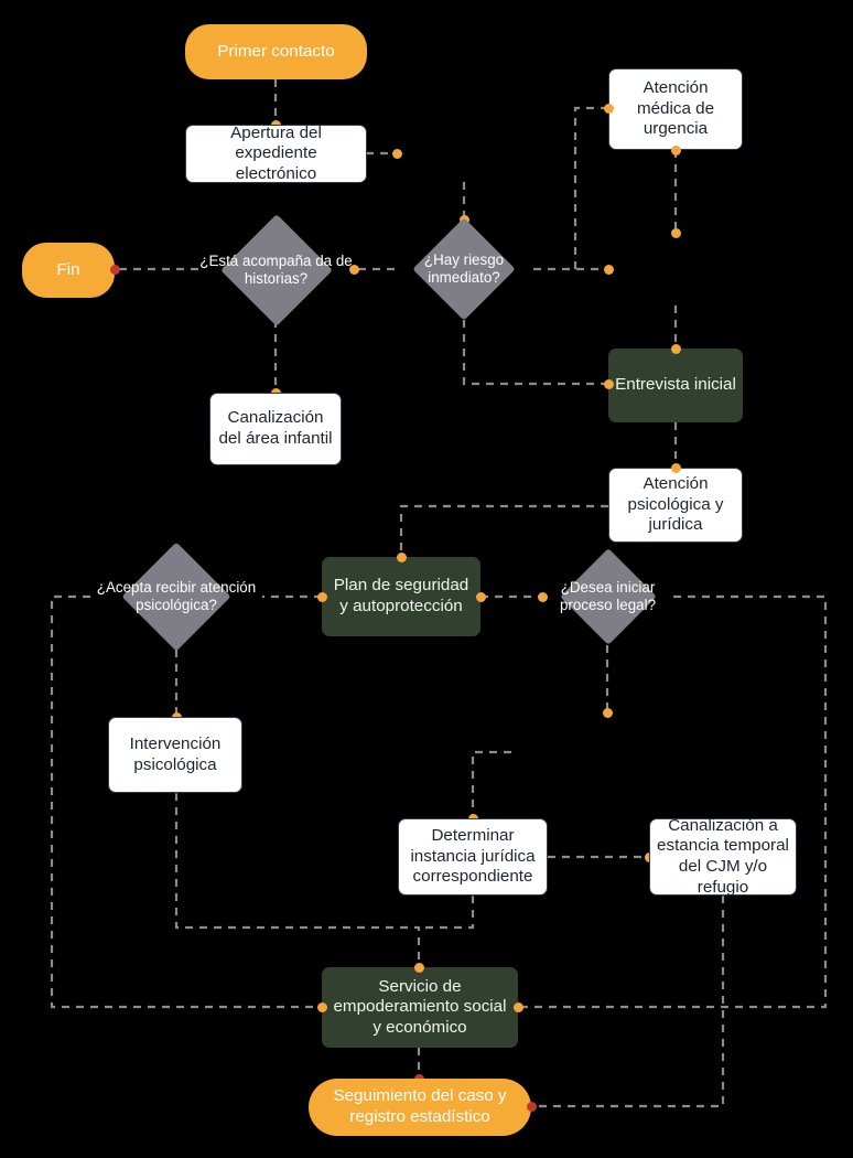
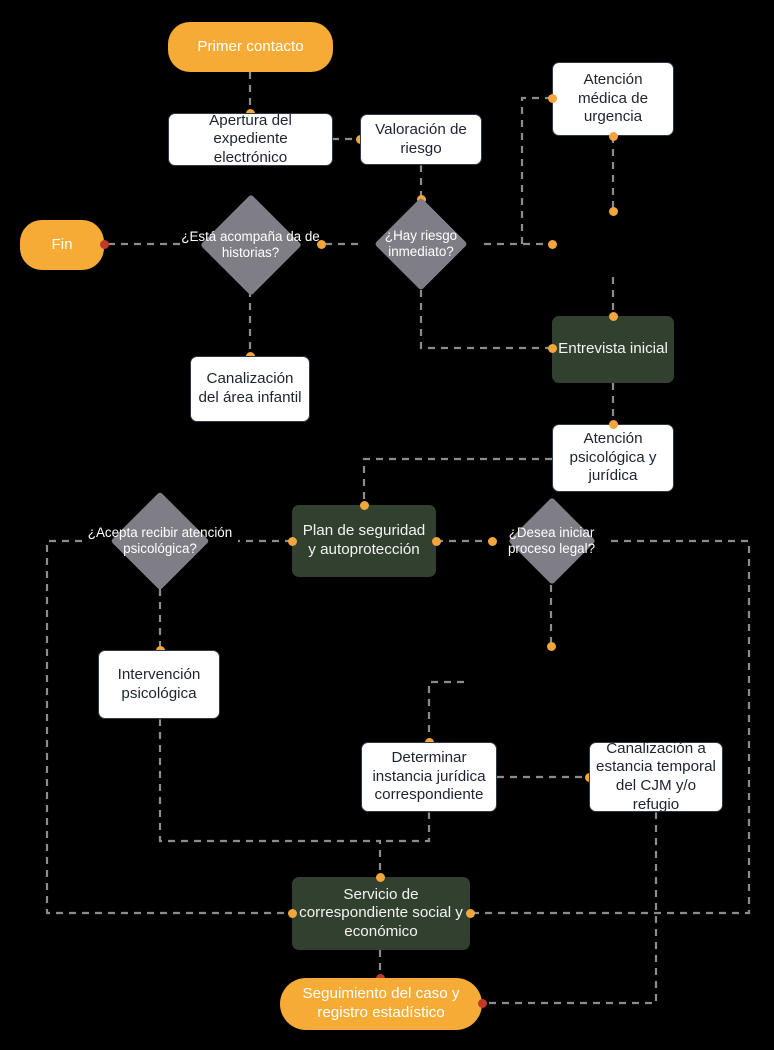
  Primer contacto
  Apertura del expediente electrónico
+ Valoración de riesgo
  ¿Hay riesgo inmediato?
  ¿Está acompaña da de historias?
  Fin
  Canalización del área infantil
  Atención médica de urgencia
  Entrevista inicial
  Atención psicológica y jurídica
  Plan de seguridad y autoprotección
  ¿Acepta recibir atención psicológica?
  ¿Desea iniciar proceso legal?
  Intervención psicológica
  Determinar instancia jurídica correspondiente
  Canalización a estancia temporal del CJM y/o refugio
- Servicio de empoderamiento social y económico
+ Servicio de correspondiente social y económico
  Seguimiento del caso y registro estadístico
